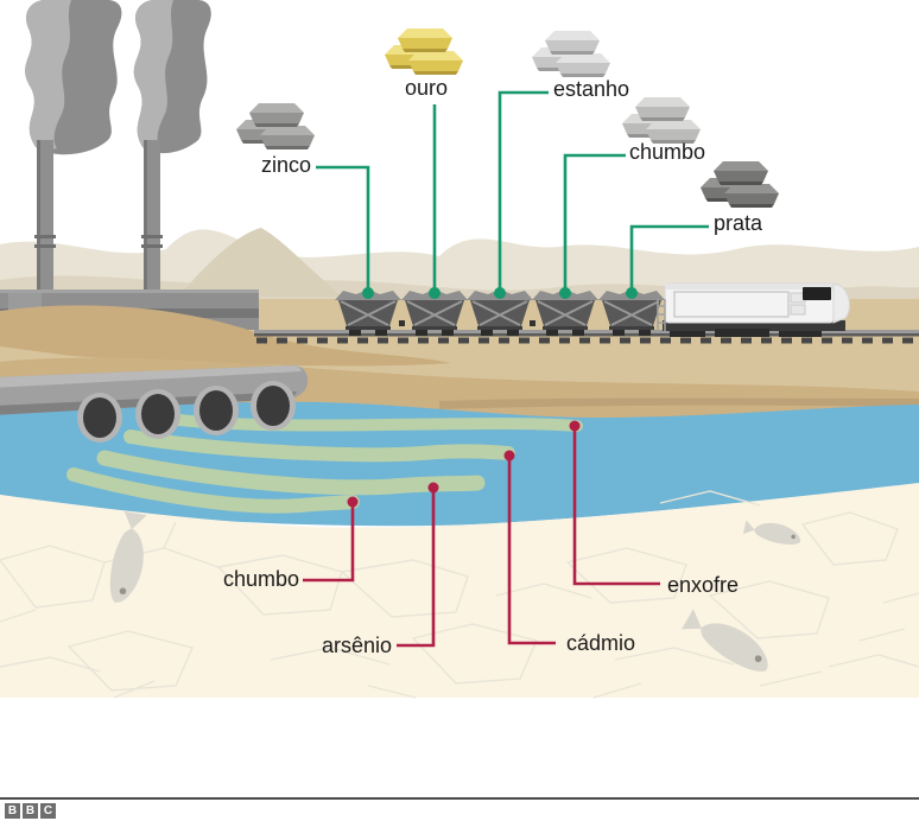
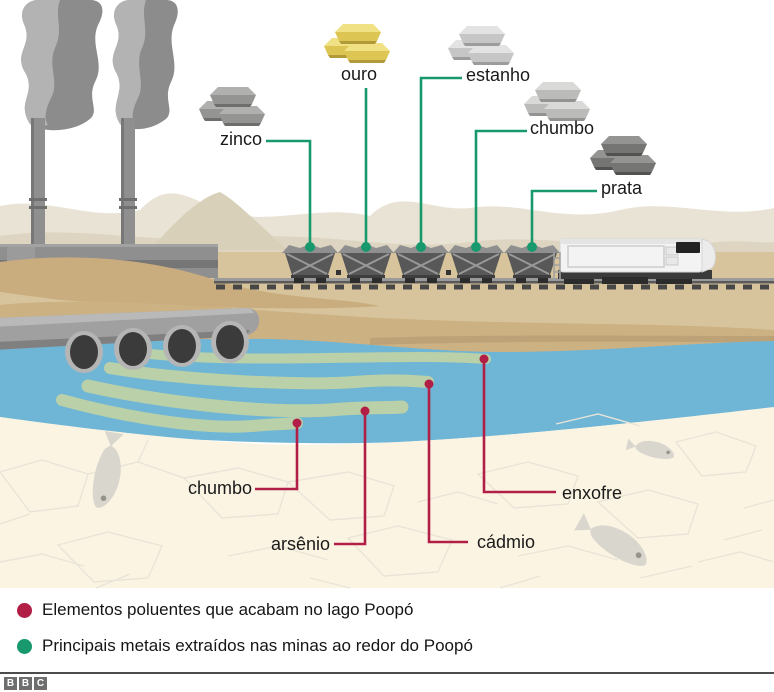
  zinco
  ouro
  estanho
  chumbo
  prata
  chumbo
  arsênio
  cádmio
  enxofre
+ Elementos poluentes que acabam no lago Poopó
+ Principais metais extraídos nas minas ao redor do Poopó
  B
  B
  C
